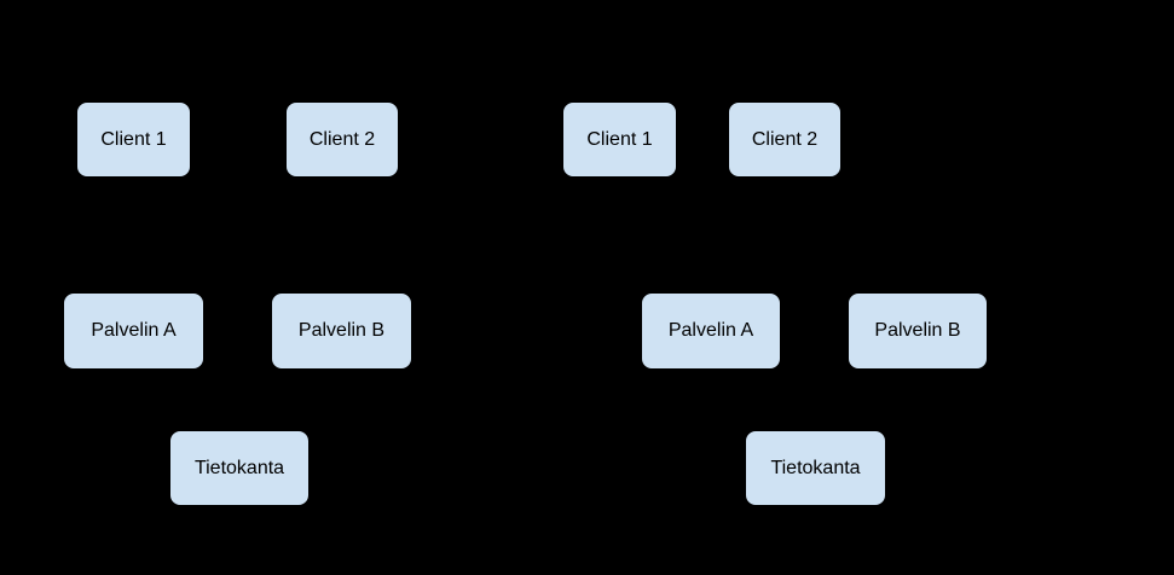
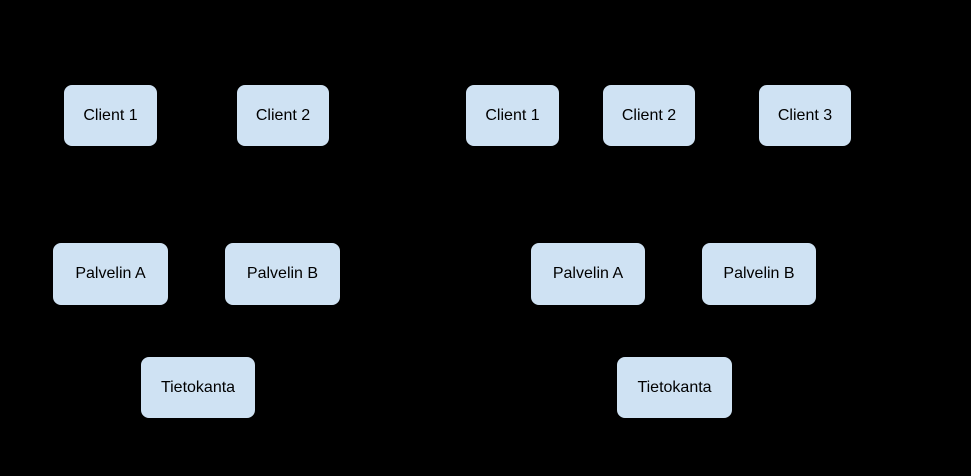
  Client 1
  Client 2
  Palvelin A
  Palvelin B
  Tietokanta
  Client 1
  Client 2
+ Client 3
  Palvelin A
  Palvelin B
  Tietokanta
